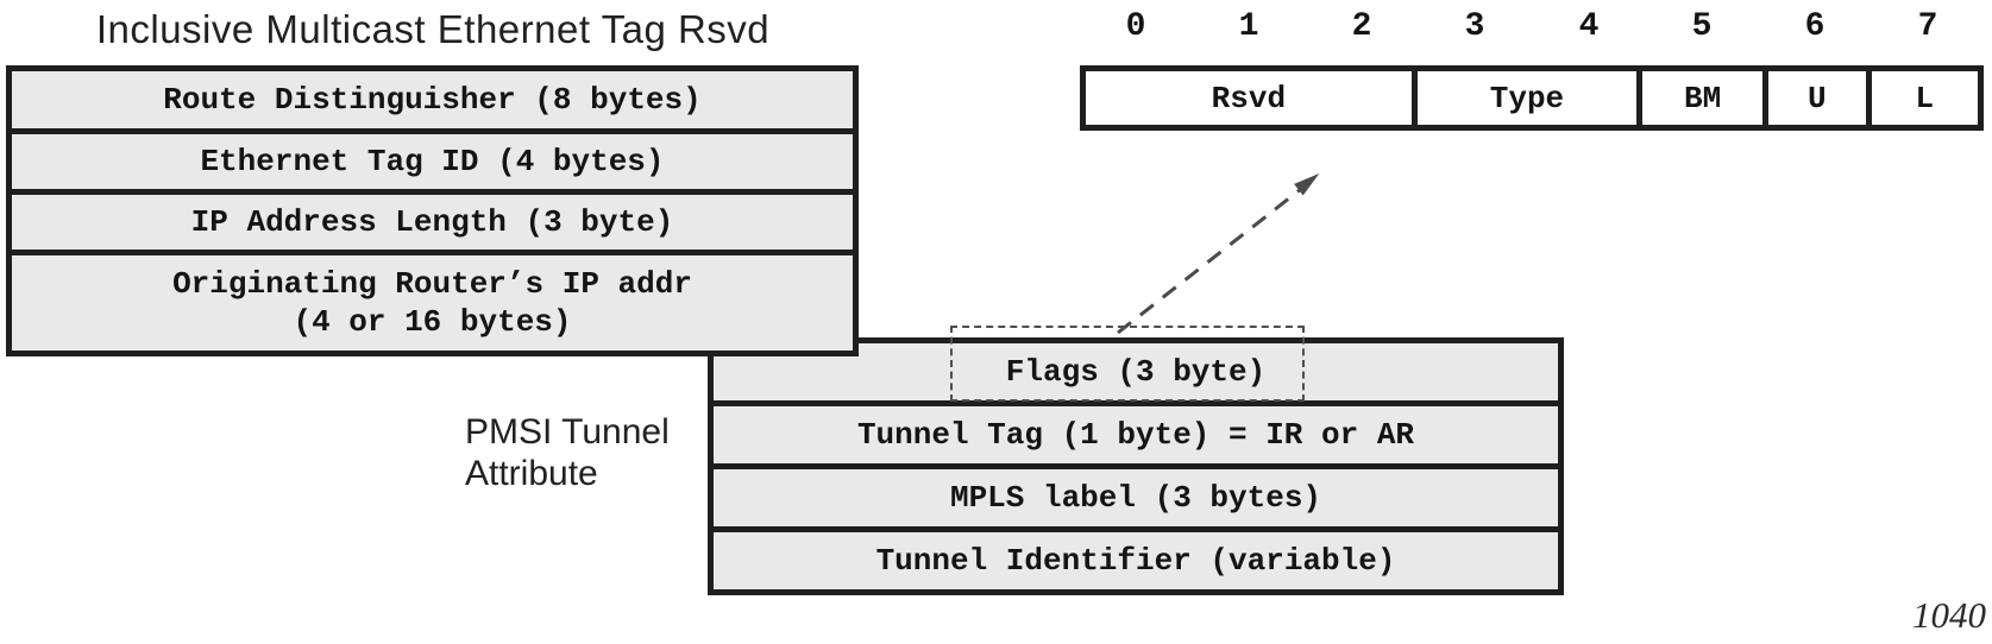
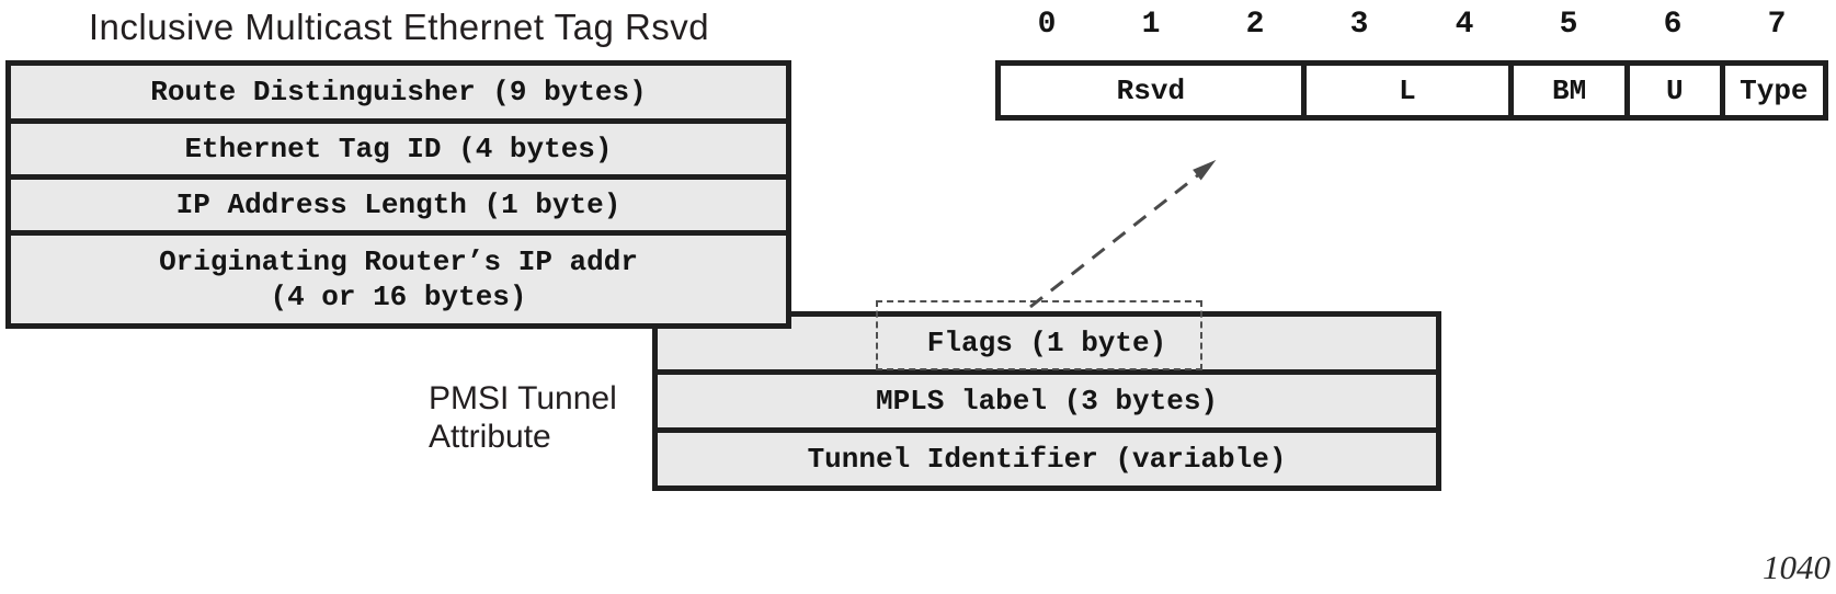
  Inclusive Multicast Ethernet Tag Rsvd
- Flags (3 byte)
+ Flags (1 byte)
- Tunnel Tag (1 byte) = IR or AR
  MPLS label (3 bytes)
  Tunnel Identifier (variable)
- Route Distinguisher (8 bytes)
+ Route Distinguisher (9 bytes)
  Ethernet Tag ID (4 bytes)
- IP Address Length (3 byte)
+ IP Address Length (1 byte)
  Originating Router’s IP addr
  (4 or 16 bytes)
  PMSI Tunnel
  Attribute
  0
  1
  2
  3
  4
  5
  6
  7
  Rsvd
- Type
+ L
  BM
  U
- L
+ Type
  1040
